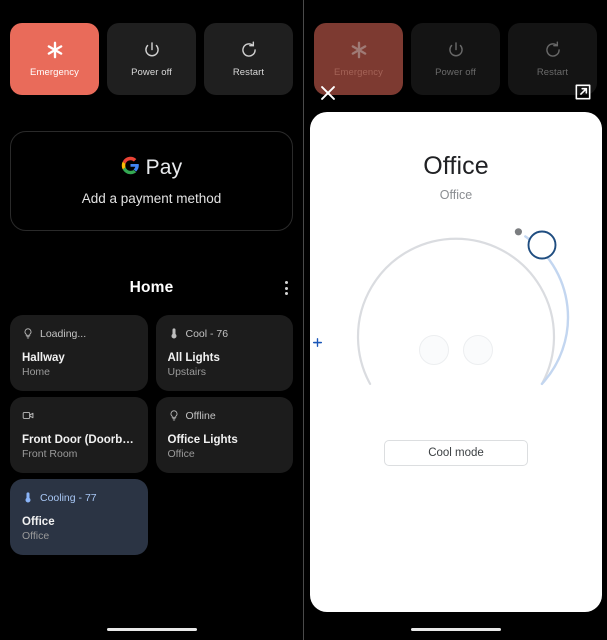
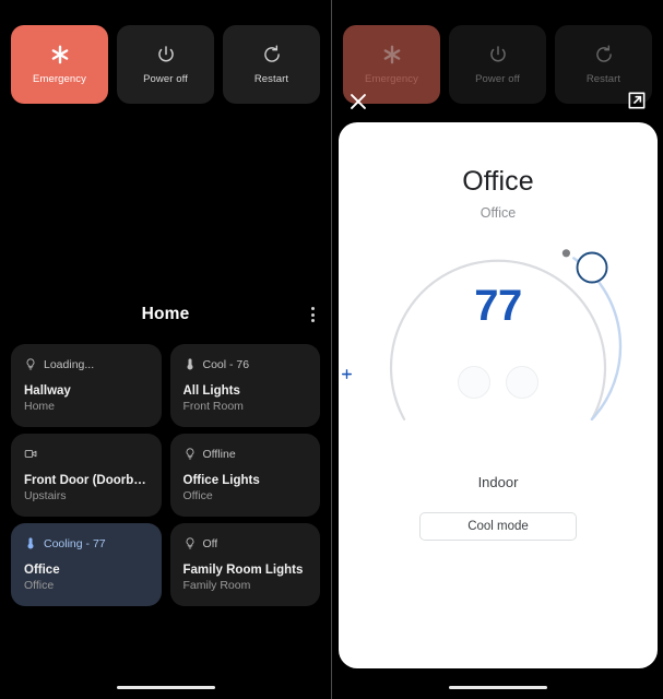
  Emergency
  Power off
  Restart
- Pay
- Add a payment method
  Home
  Loading...
  Hallway
  Home
  Cool - 76
  All Lights
- Upstairs
+ Front Room
  Front Door (Doorbell
- Front Room
+ Upstairs
  Offline
  Office Lights
  Office
  Cooling - 77
  Office
  Office
+ Off
+ Family Room Lights
+ Family Room
  Emergency
  Power off
  Restart
  Office
  Office
+ 77
+ Indoor
  Cool mode
